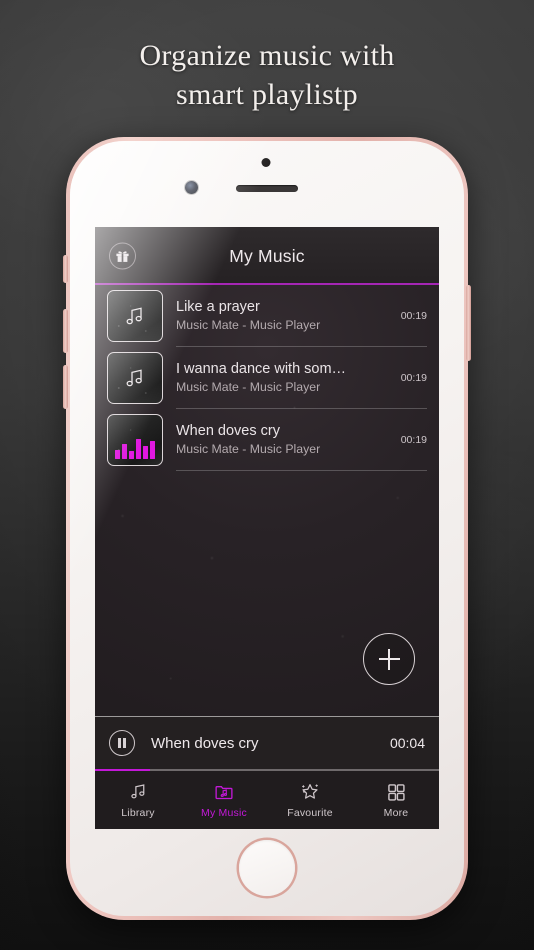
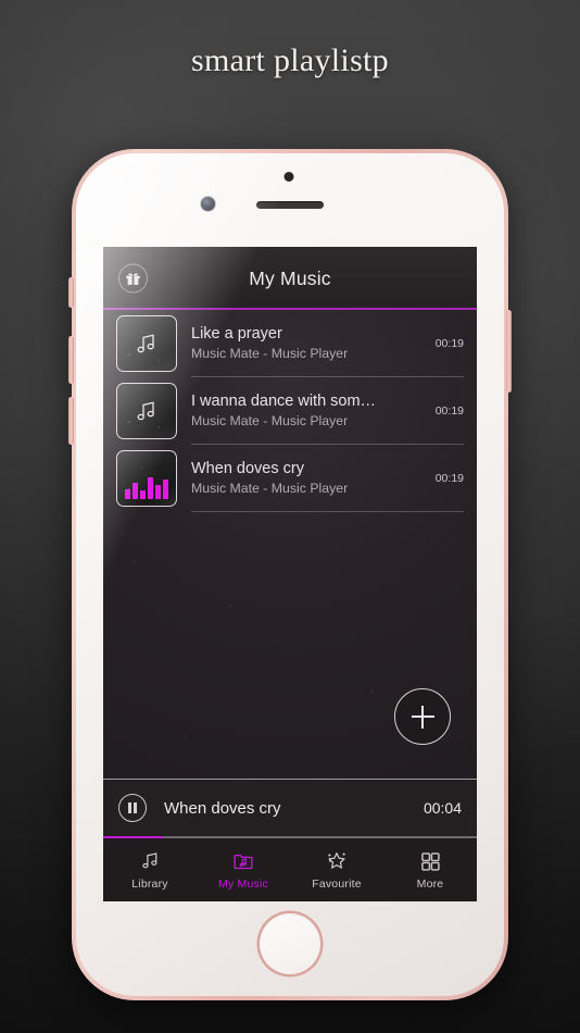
- Organize music with
  smart playlistp
